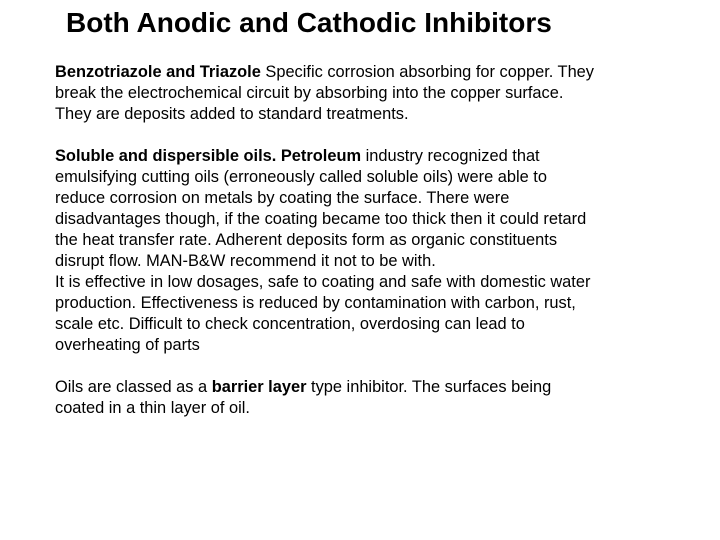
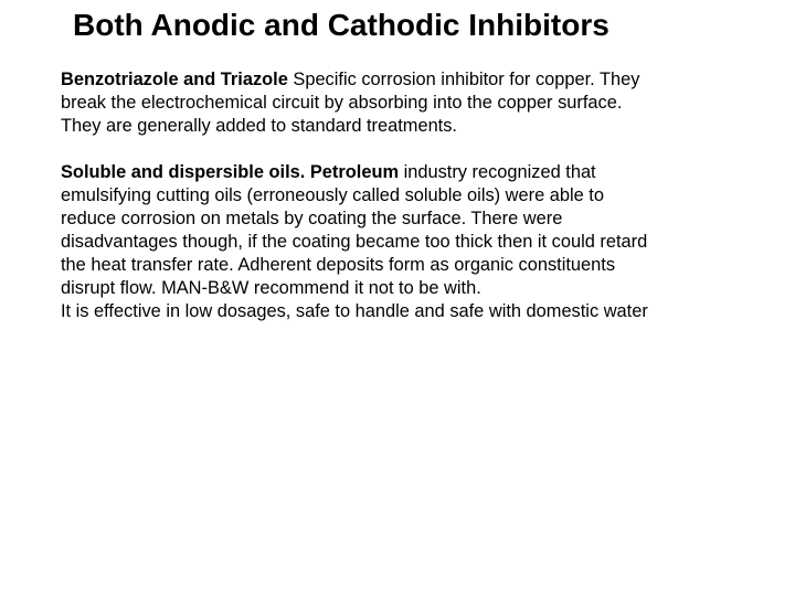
  Both Anodic and Cathodic Inhibitors
- Benzotriazole and Triazole Specific corrosion absorbing for copper. They
+ Benzotriazole and Triazole Specific corrosion inhibitor for copper. They
  break the electrochemical circuit by absorbing into the copper surface.
- They are deposits added to standard treatments.
+ They are generally added to standard treatments.
  Soluble and dispersible oils. Petroleum industry recognized that
  emulsifying cutting oils (erroneously called soluble oils) were able to
  reduce corrosion on metals by coating the surface. There were
  disadvantages though, if the coating became too thick then it could retard
  the heat transfer rate. Adherent deposits form as organic constituents
  disrupt flow. MAN-B&W recommend it not to be with.
- It is effective in low dosages, safe to coating and safe with domestic water
+ It is effective in low dosages, safe to handle and safe with domestic water
- production. Effectiveness is reduced by contamination with carbon, rust,
- scale etc. Difficult to check concentration, overdosing can lead to
- overheating of parts
- Oils are classed as a barrier layer type inhibitor. The surfaces being
- coated in a thin layer of oil.
